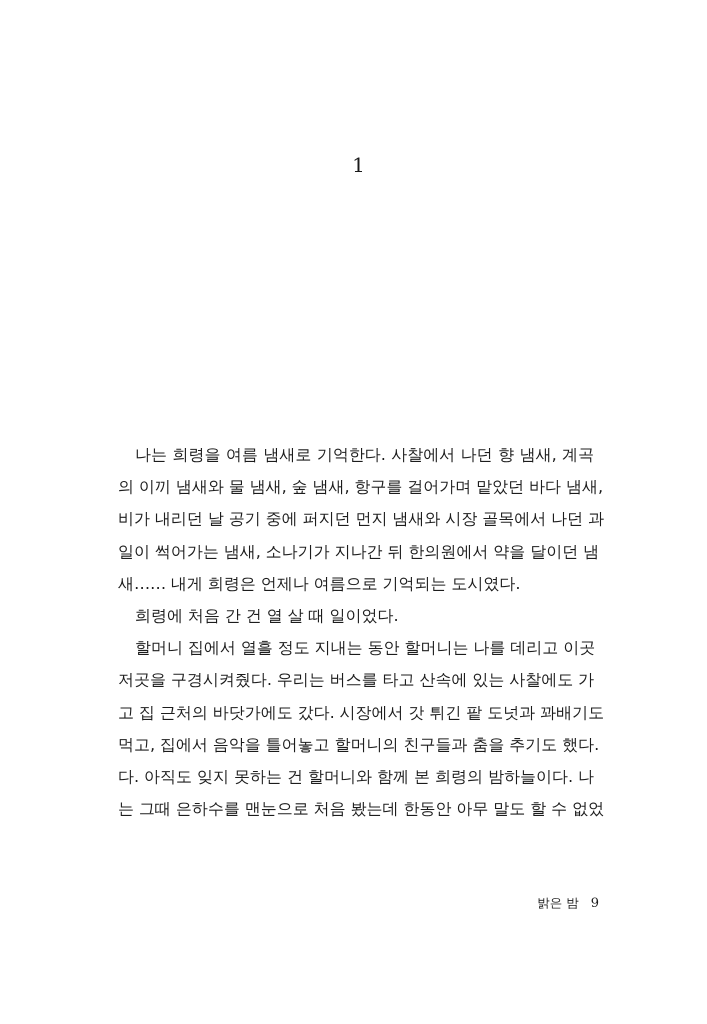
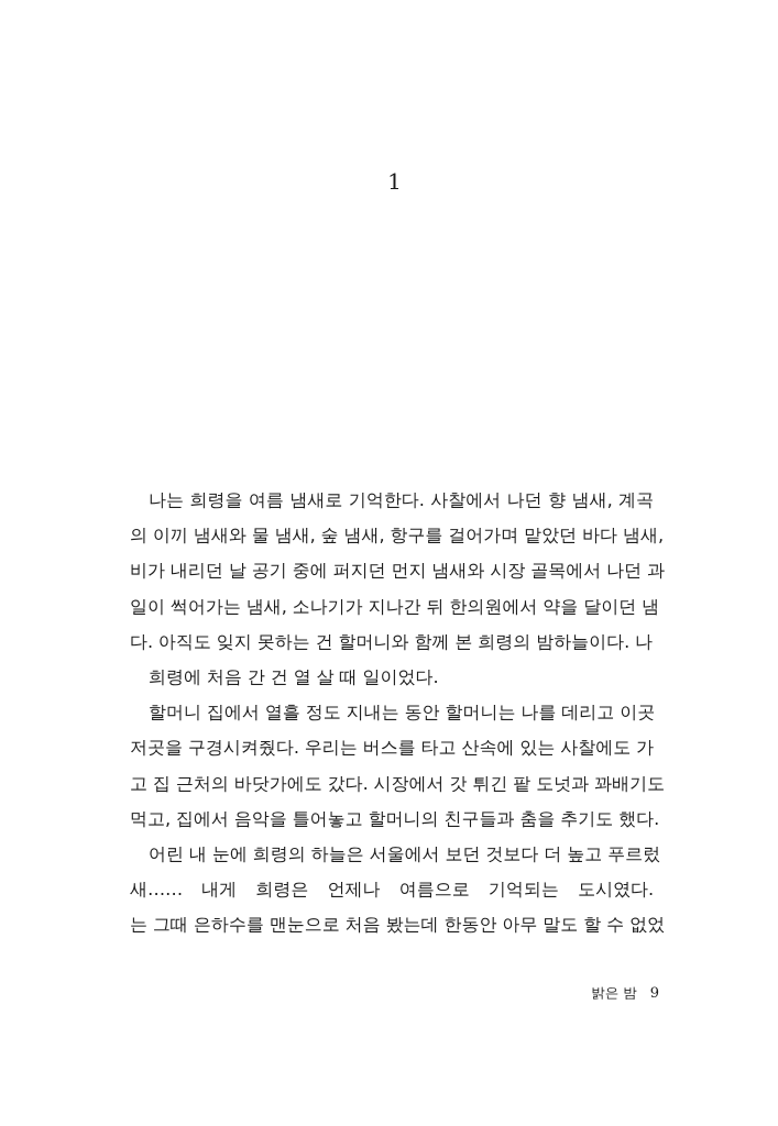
  1
  나는 희령을 여름 냄새로 기억한다. 사찰에서 나던 향 냄새, 계곡
  의 이끼 냄새와 물 냄새, 숲 냄새, 항구를 걸어가며 맡았던 바다 냄새,
  비가 내리던 날 공기 중에 퍼지던 먼지 냄새와 시장 골목에서 나던 과
  일이 썩어가는 냄새, 소나기가 지나간 뒤 한의원에서 약을 달이던 냄
- 새…… 내게 희령은 언제나 여름으로 기억되는 도시였다.
+ 다. 아직도 잊지 못하는 건 할머니와 함께 본 희령의 밤하늘이다. 나
  희령에 처음 간 건 열 살 때 일이었다.
  할머니 집에서 열흘 정도 지내는 동안 할머니는 나를 데리고 이곳
  저곳을 구경시켜줬다. 우리는 버스를 타고 산속에 있는 사찰에도 가
  고 집 근처의 바닷가에도 갔다. 시장에서 갓 튀긴 팥 도넛과 꽈배기도
  먹고, 집에서 음악을 틀어놓고 할머니의 친구들과 춤을 추기도 했다.
+ 어린 내 눈에 희령의 하늘은 서울에서 보던 것보다 더 높고 푸르렀
- 다. 아직도 잊지 못하는 건 할머니와 함께 본 희령의 밤하늘이다. 나
+ 새…… 내게 희령은 언제나 여름으로 기억되는 도시였다.
  는 그때 은하수를 맨눈으로 처음 봤는데 한동안 아무 말도 할 수 없었
  밝은 밤 9
